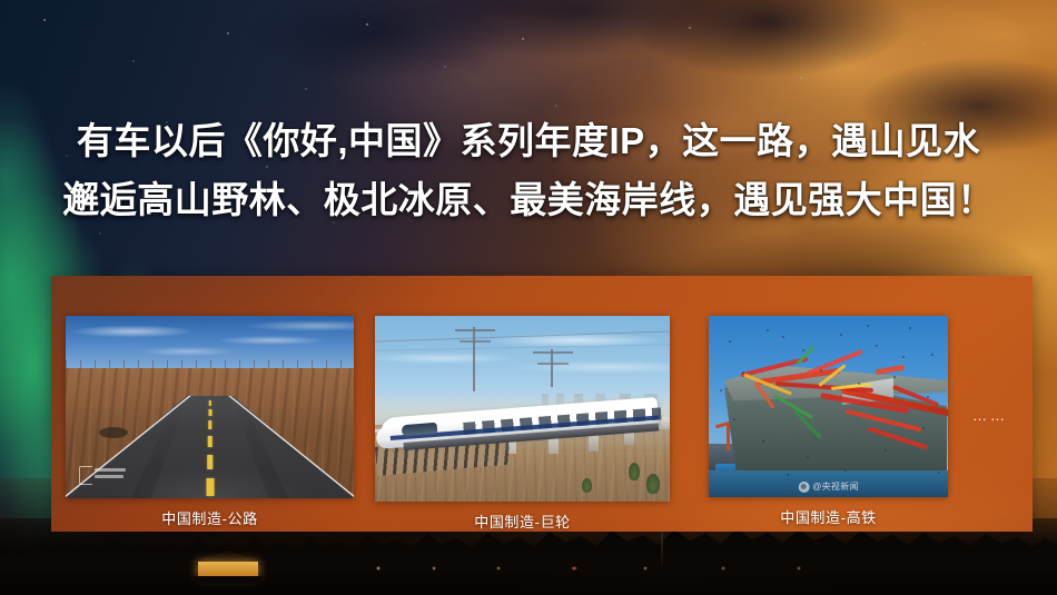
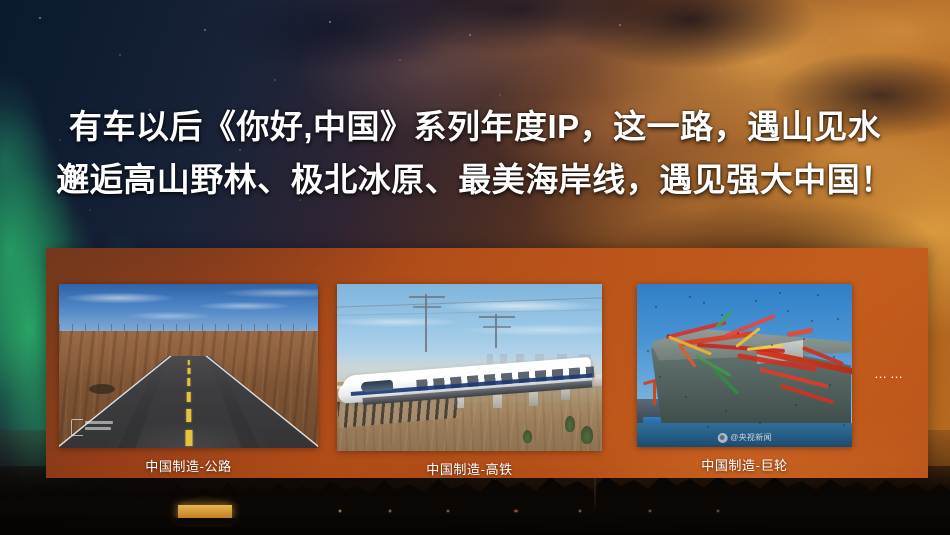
  有车以后《你好,中国》系列年度IP，这一路，遇山见水
  邂逅高山野林、极北冰原、最美海岸线，遇见强大中国！
  中国制造-公路
- 中国制造-巨轮
+ 中国制造-高铁
  @央视新闻
- 中国制造-高铁
+ 中国制造-巨轮
  ……
